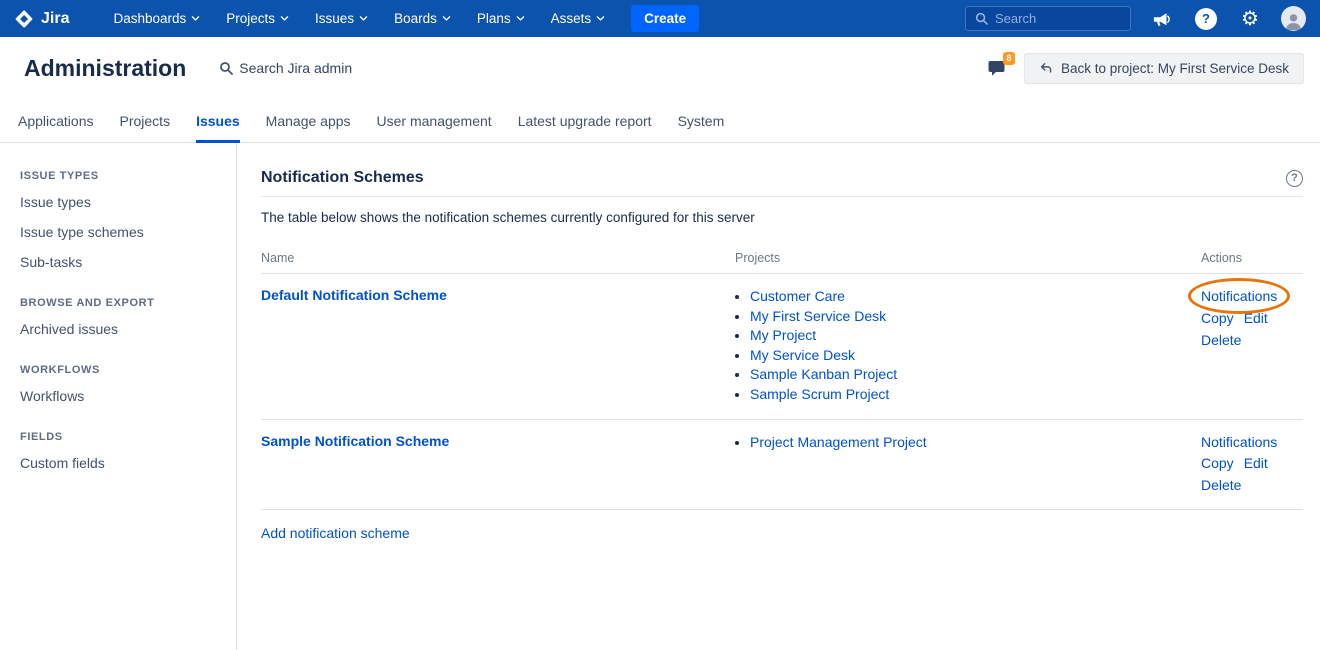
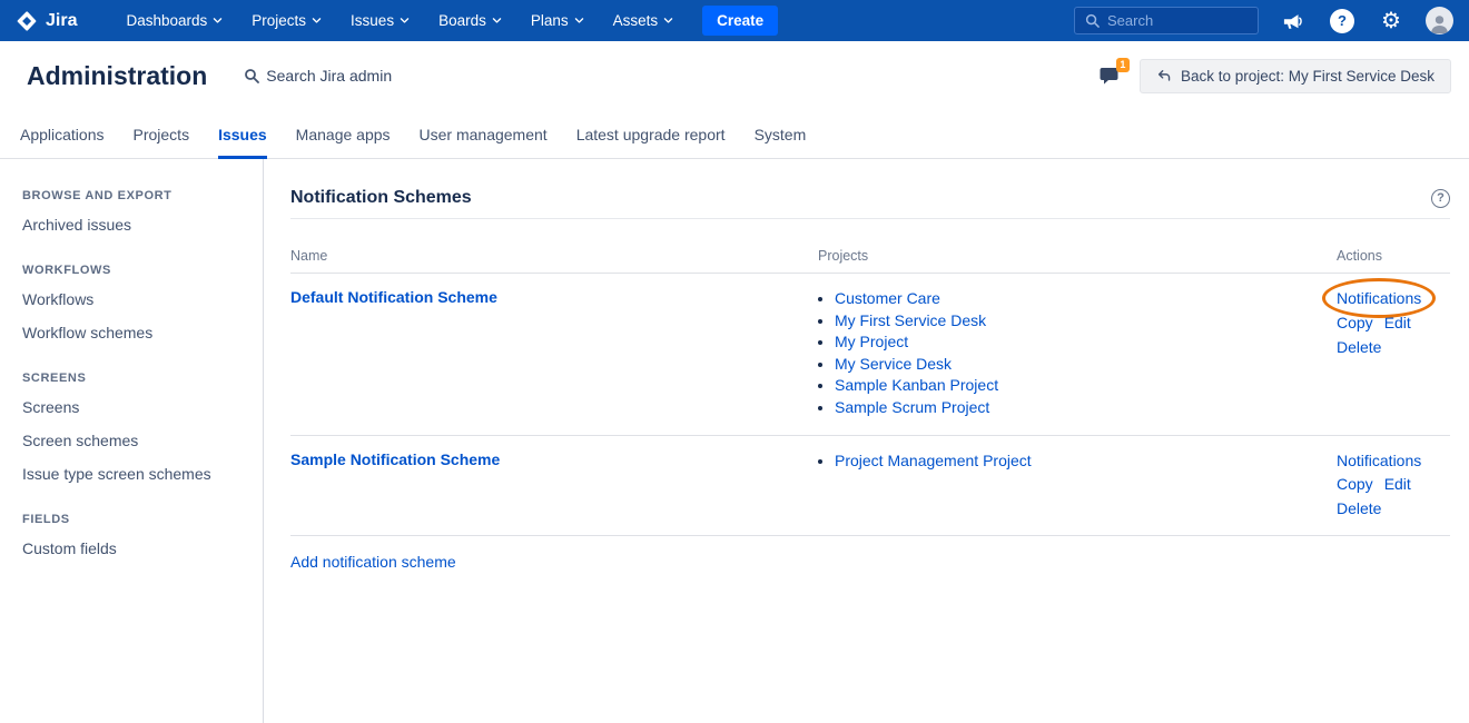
  Jira
  Dashboards
  Projects
  Issues
  Boards
  Plans
  Assets
  Create
  Search
  ?
  ⚙
  Administration
  Search Jira admin
- 8
+ 1
  Back to project: My First Service Desk
  Applications
  Projects
  Issues
  Manage apps
  User management
  Latest upgrade report
  System
- ISSUE TYPES
- Issue types
- Issue type schemes
- Sub-tasks
  BROWSE AND EXPORT
  Archived issues
  WORKFLOWS
  Workflows
+ Workflow schemes
+ SCREENS
+ Screens
+ Screen schemes
+ Issue type screen schemes
  FIELDS
  Custom fields
  Notification Schemes
  ?
- The table below shows the notification schemes currently configured for this server
  Name
  Projects
  Actions
  Default Notification Scheme
  Customer Care
  My First Service Desk
  My Project
  My Service Desk
  Sample Kanban Project
  Sample Scrum Project
  Notifications
  Copy
  Edit
  Delete
  Sample Notification Scheme
  Project Management Project
  Notifications
  Copy
  Edit
  Delete
  Add notification scheme
